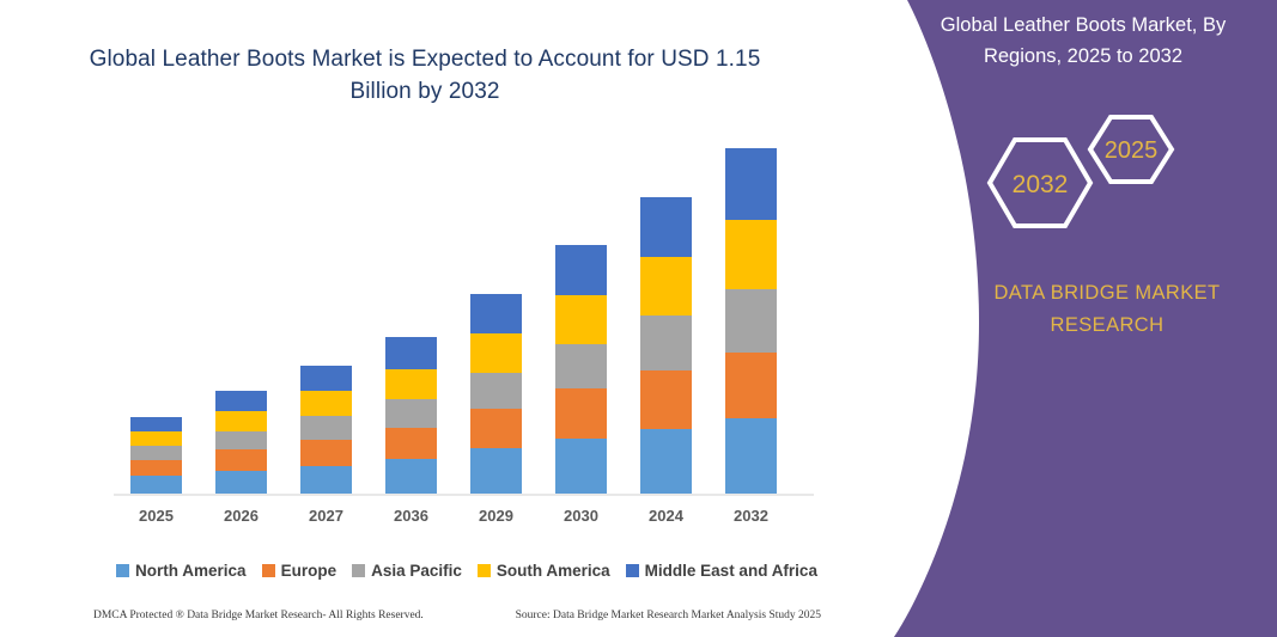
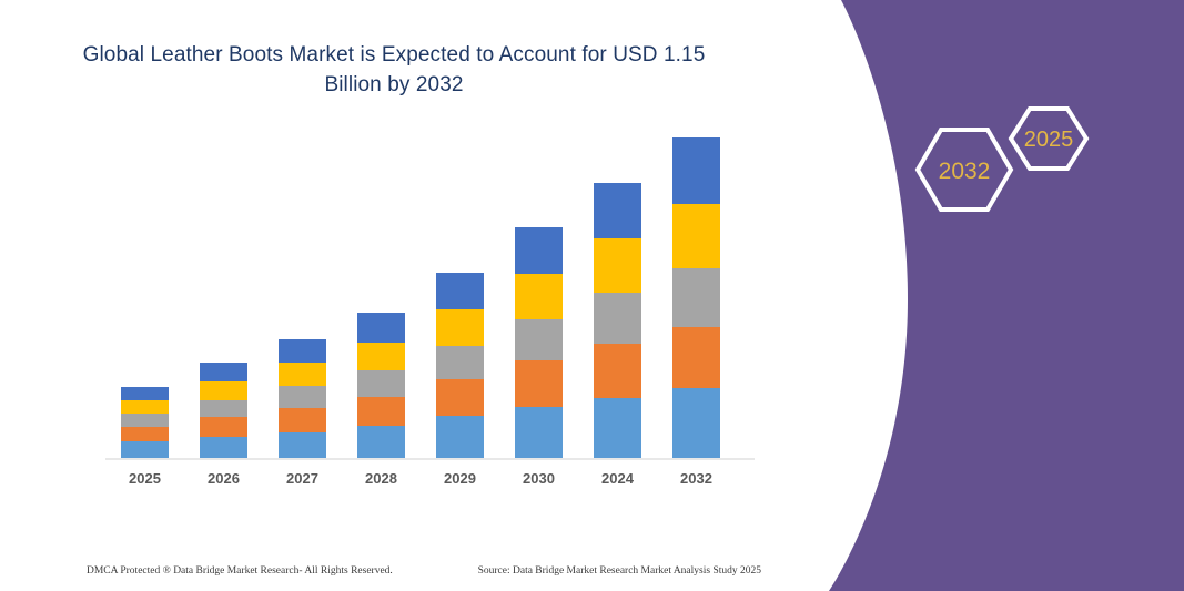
  Global Leather Boots Market is Expected to Account for USD 1.15 Billion by 2032
  2025
  2026
  2027
- 2036
+ 2028
  2029
  2030
  2024
  2032
- North America
- Europe
- Asia Pacific
- South America
- Middle East and Africa
  DMCA Protected ® Data Bridge Market Research- All Rights Reserved.
  Source: Data Bridge Market Research Market Analysis Study 2025
- Global Leather Boots Market, By Regions, 2025 to 2032
  2025
  2032
- DATA BRIDGE MARKET
- RESEARCH
